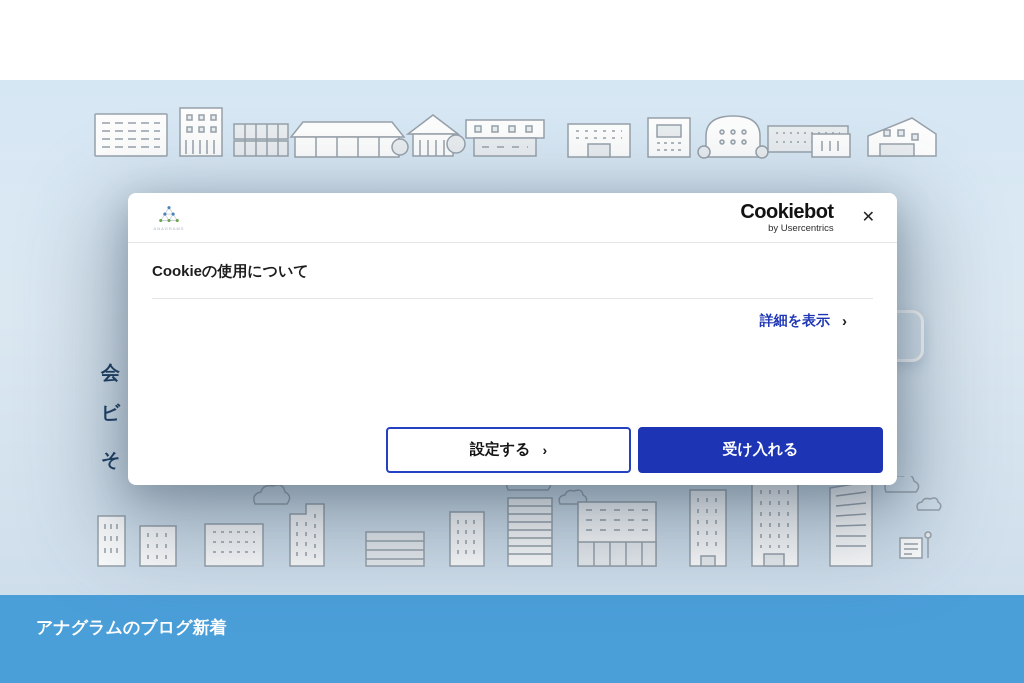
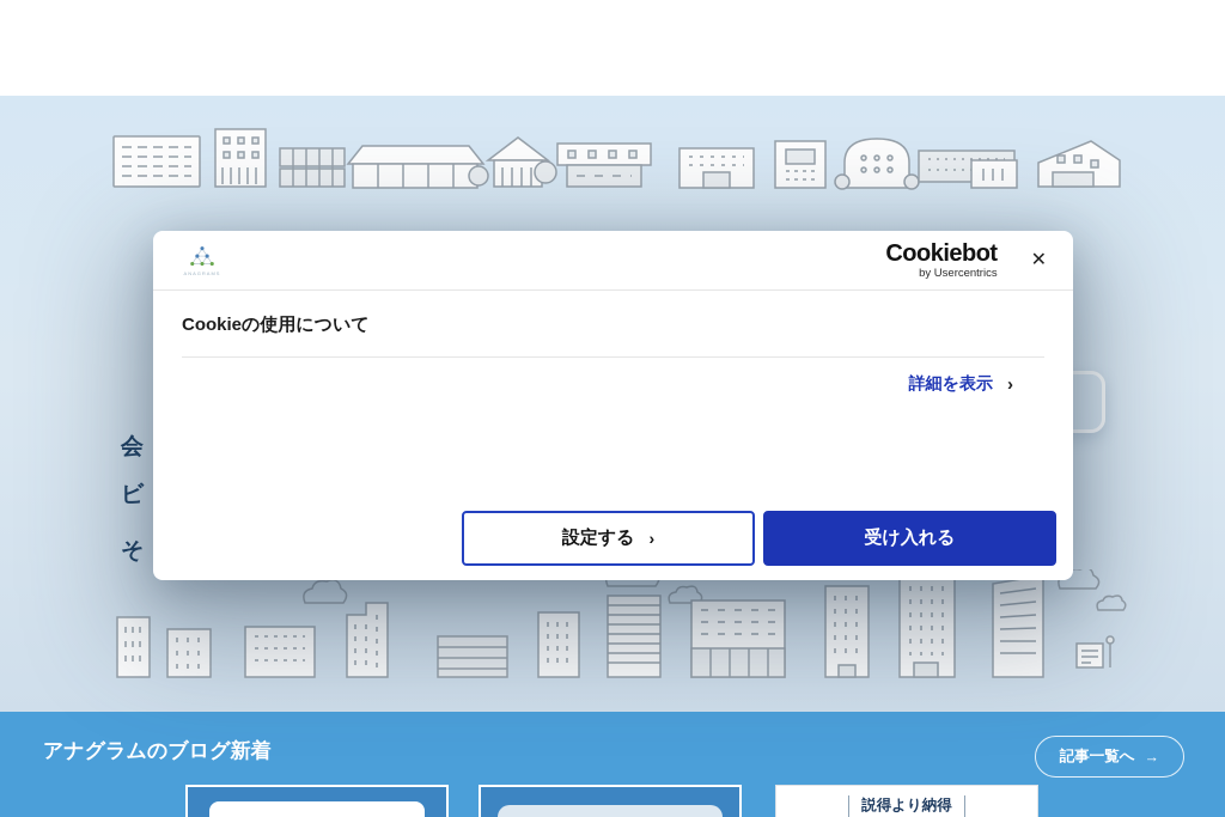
  会
  ビ
  そ
  Cookiebot
  by Usercentrics
  ✕
  Cookieの使用について
  詳細を表示
  ›
  設定する
  ›
  受け入れる
  アナグラムのブログ新着
+ 記事一覧へ
+ →
+ 説得より納得
